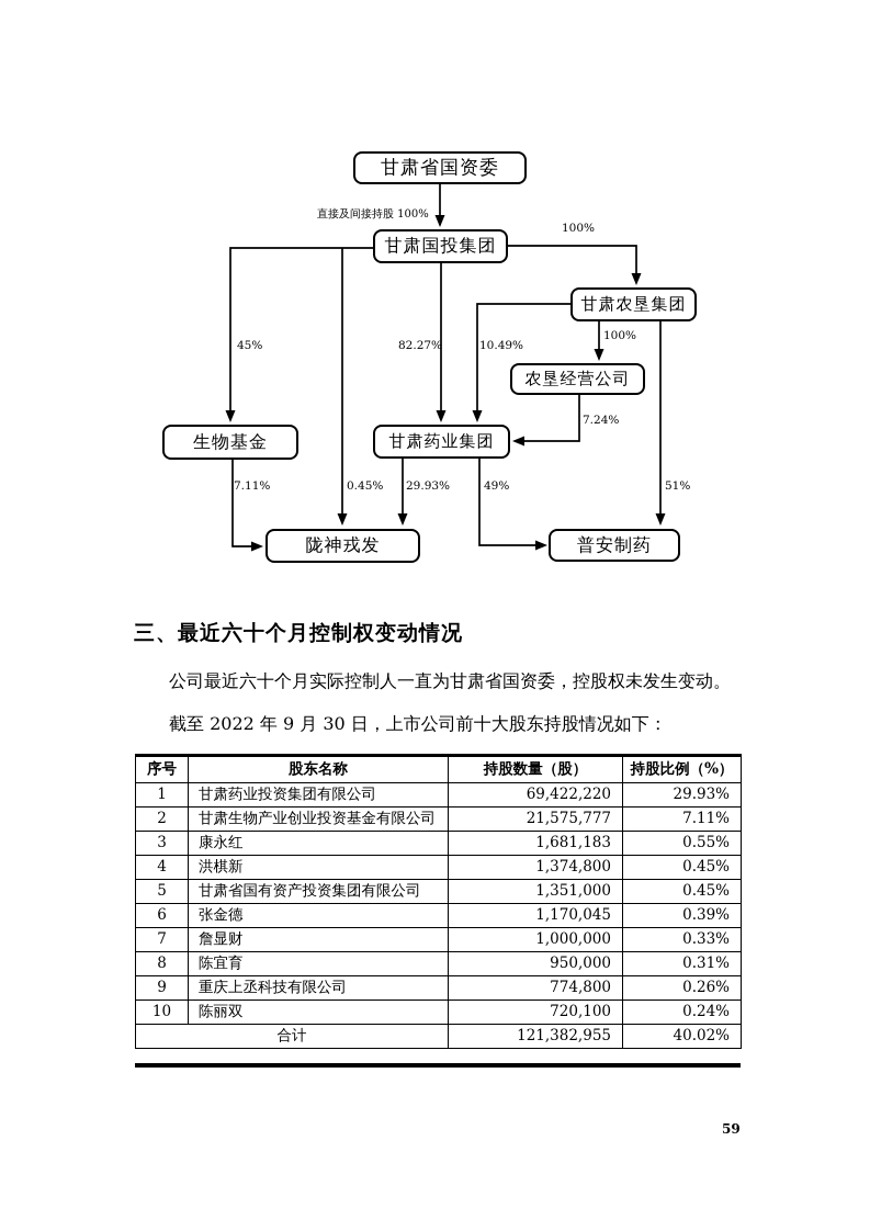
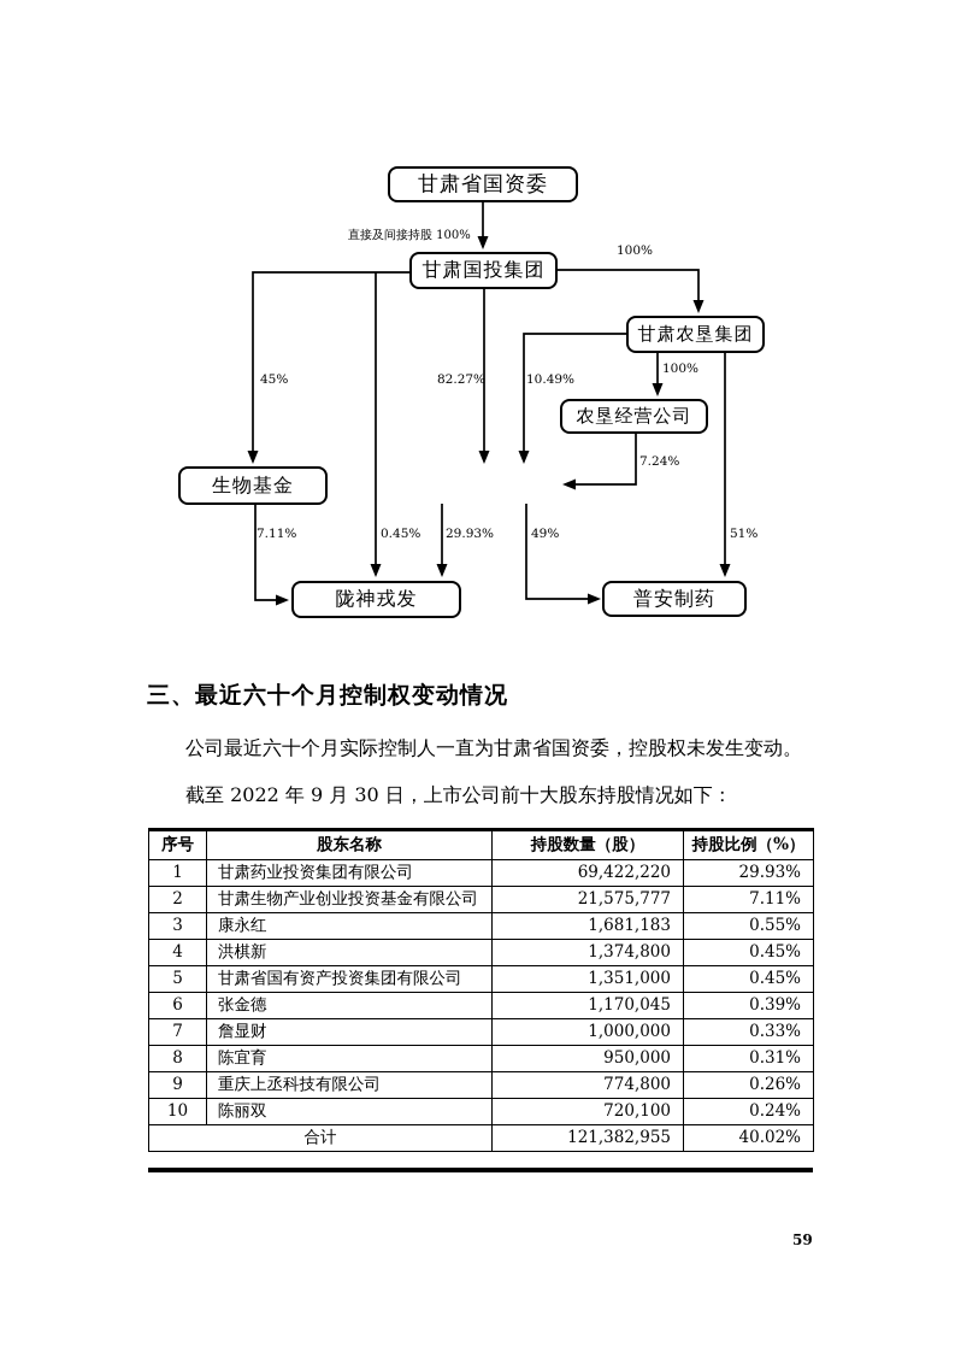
  甘肃省国资委
  甘肃国投集团
  甘肃农垦集团
  农垦经营公司
- 甘肃药业集团
  生物基金
  陇神戎发
  普安制药
  直接及间接持股 100%
  100%
  45%
  82.27%
  10.49%
  100%
  7.24%
  7.11%
  0.45%
  29.93%
  49%
  51%
  三、最近六十个月控制权变动情况
  公司最近六十个月实际控制人一直为甘肃省国资委，控股权未发生变动。
  截至 2022 年 9 月 30 日，上市公司前十大股东持股情况如下：
  序号	股东名称	持股数量（股）	持股比例（%）
  1	甘肃药业投资集团有限公司	69,422,220	29.93%
  2	甘肃生物产业创业投资基金有限公司	21,575,777	7.11%
  3	康永红	1,681,183	0.55%
  4	洪棋新	1,374,800	0.45%
  5	甘肃省国有资产投资集团有限公司	1,351,000	0.45%
  6	张金德	1,170,045	0.39%
  7	詹显财	1,000,000	0.33%
  8	陈宜育	950,000	0.31%
  9	重庆上丞科技有限公司	774,800	0.26%
  10	陈丽双	720,100	0.24%
  合计	121,382,955	40.02%
  59
